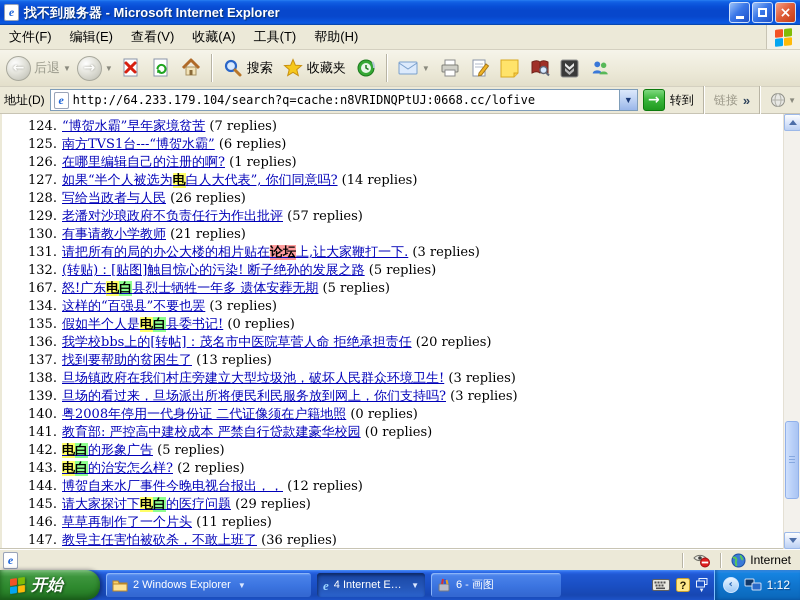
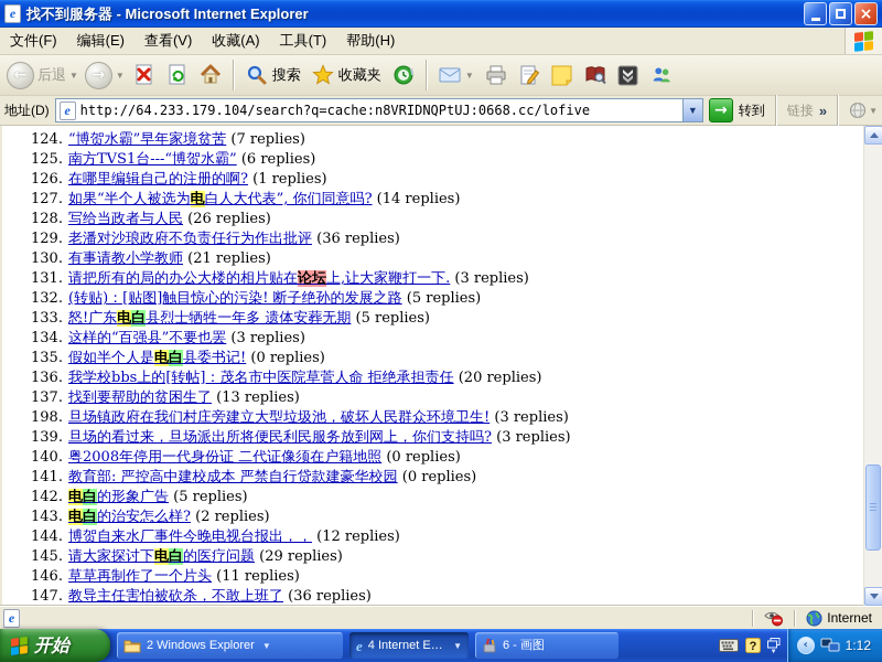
  e
  找不到服务器 - Microsoft Internet Explorer
  ×
  文件(F)
  编辑(E)
  查看(V)
  收藏(A)
  工具(T)
  帮助(H)
  ←
  后退
  ▼
  →
  ▼
  搜索
  收藏夹
  ▼
  地址(D)
  e
  http://64.233.179.104/search?q=cache:n8VRIDNQPtUJ:0668.cc/lofive
  ▼
  →
  转到
  链接
  »
  ▼
  124. “博贺水霸”早年家境贫苦 (7 replies)
  125. 南方TVS1台---“博贺水霸” (6 replies)
  126. 在哪里编辑自己的注册的啊? (1 replies)
  127. 如果“半个人被选为电白人大代表”, 你们同意吗? (14 replies)
  128. 写给当政者与人民 (26 replies)
- 129. 老潘对沙琅政府不负责任行为作出批评 (57 replies)
+ 129. 老潘对沙琅政府不负责任行为作出批评 (36 replies)
  130. 有事请教小学教师 (21 replies)
  131. 请把所有的局的办公大楼的相片贴在论坛上,让大家鞭打一下. (3 replies)
  132. (转贴)：[贴图]触目惊心的污染! 断子绝孙的发展之路 (5 replies)
- 167. 怒!广东电白县烈士牺牲一年多 遗体安葬无期 (5 replies)
+ 133. 怒!广东电白县烈士牺牲一年多 遗体安葬无期 (5 replies)
  134. 这样的“百强县”不要也罢 (3 replies)
  135. 假如半个人是电白县委书记! (0 replies)
  136. 我学校bbs上的[转帖]：茂名市中医院草菅人命 拒绝承担责任 (20 replies)
  137. 找到要帮助的贫困生了 (13 replies)
- 138. 旦场镇政府在我们村庄旁建立大型垃圾池，破坏人民群众环境卫生! (3 replies)
+ 198. 旦场镇政府在我们村庄旁建立大型垃圾池，破坏人民群众环境卫生! (3 replies)
  139. 旦场的看过来，旦场派出所将便民利民服务放到网上，你们支持吗? (3 replies)
  140. 粤2008年停用一代身份证 二代证像须在户籍地照 (0 replies)
  141. 教育部: 严控高中建校成本 严禁自行贷款建豪华校园 (0 replies)
  142. 电白的形象广告 (5 replies)
  143. 电白的治安怎么样? (2 replies)
  144. 博贺自来水厂事件今晚电视台报出，， (12 replies)
  145. 请大家探讨下电白的医疗问题 (29 replies)
  146. 草草再制作了一个片头 (11 replies)
  147. 教导主任害怕被砍杀，不敢上班了 (36 replies)
  e
  Internet
  开始
  2 Windows Explorer
  ▼
  e
  4 Internet Expl
  ▼
  6 - 画图
  ?
  ‹
  1:12
